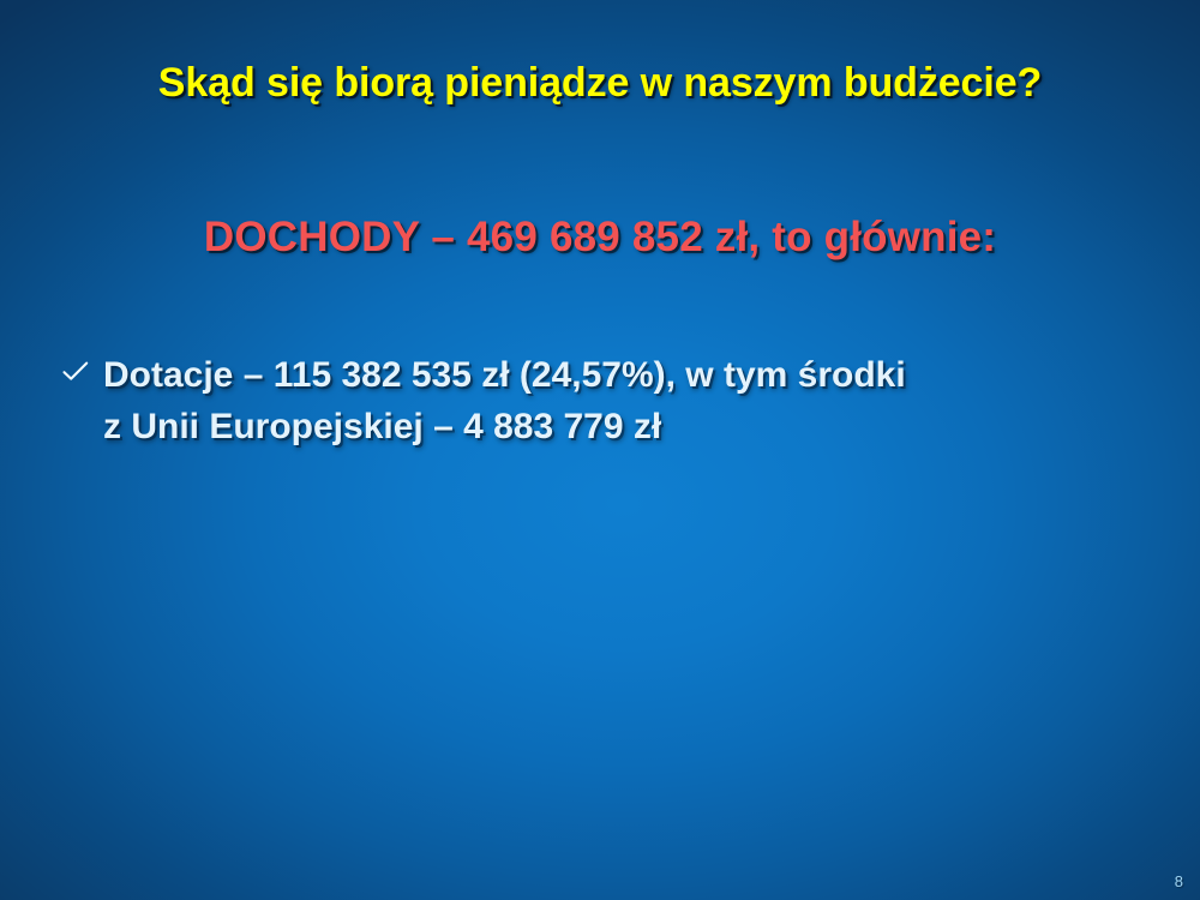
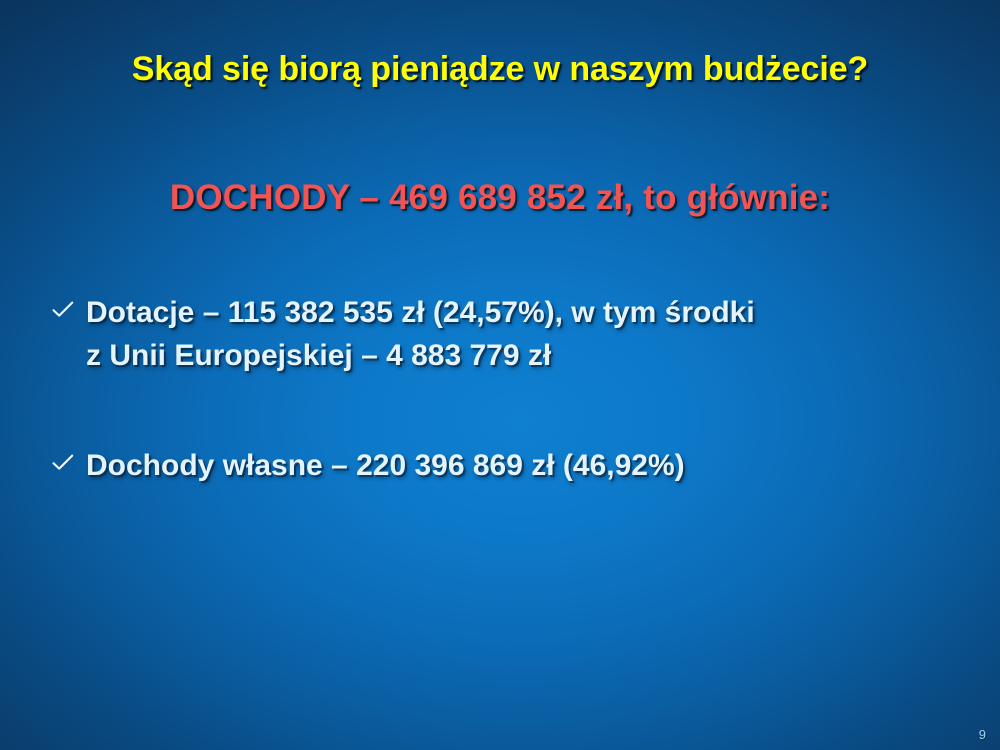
  Skąd się biorą pieniądze w naszym budżecie?
  DOCHODY – 469 689 852 zł, to głównie:
  Dotacje – 115 382 535 zł (24,57%), w tym środki
  z Unii Europejskiej – 4 883 779 zł
+ Dochody własne – 220 396 869 zł (46,92%)
- 8
+ 9
